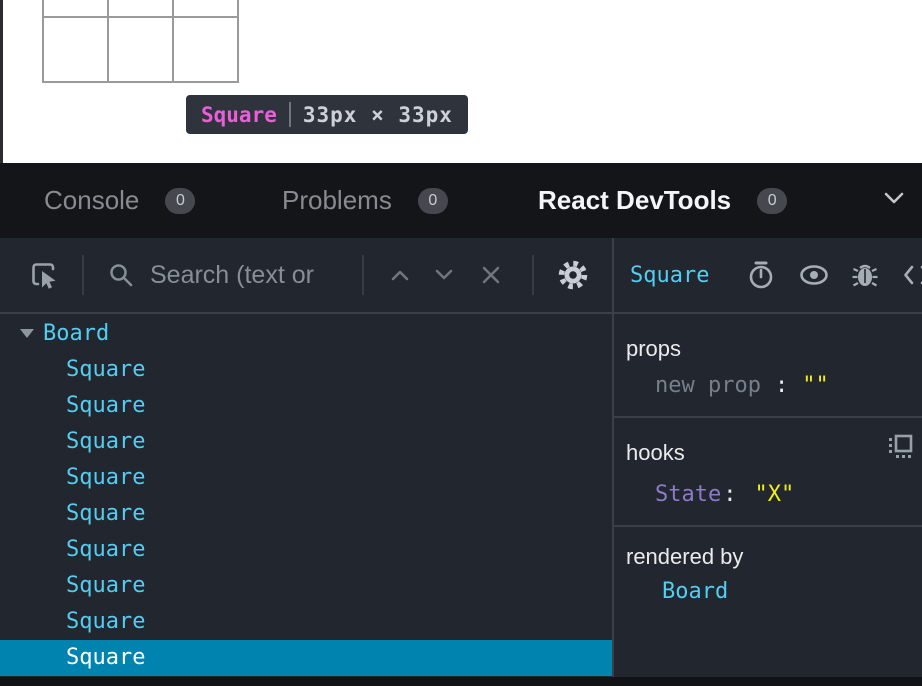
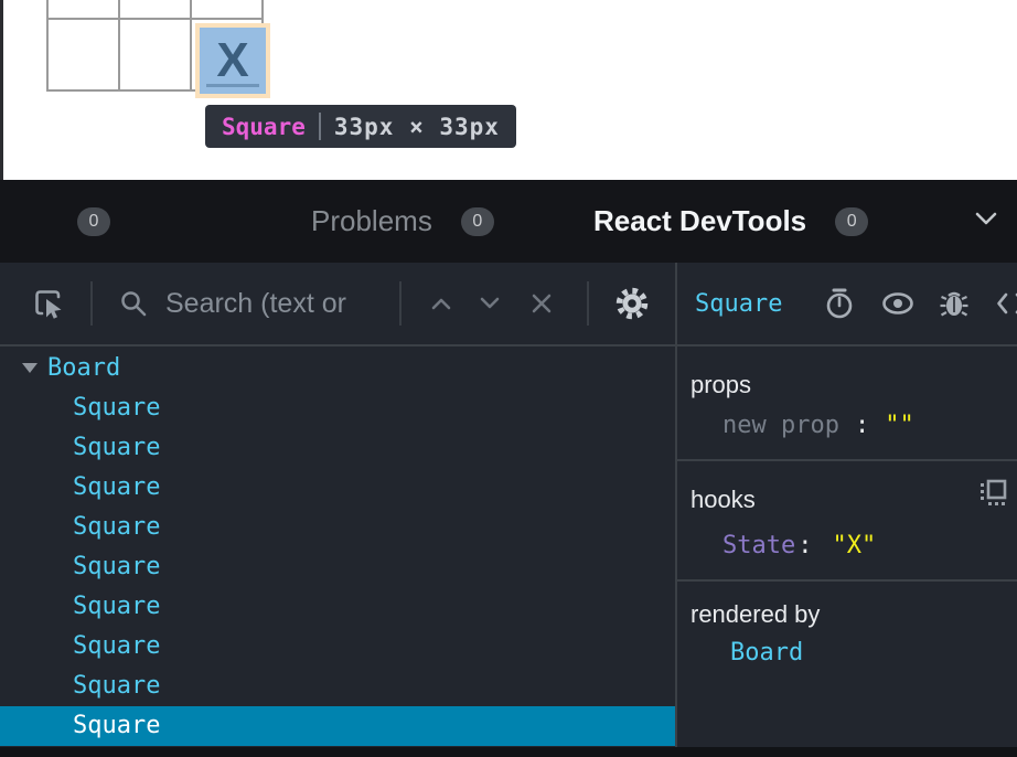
+ X
  Square
  33px × 33px
- Console
  0
  Problems
  0
  React DevTools
  0
  Search (text or
  Square
  Board
  Square
  Square
  Square
  Square
  Square
  Square
  Square
  Square
  Square
  props
  new prop : ""
  hooks
  State: "X"
  rendered by
  Board
